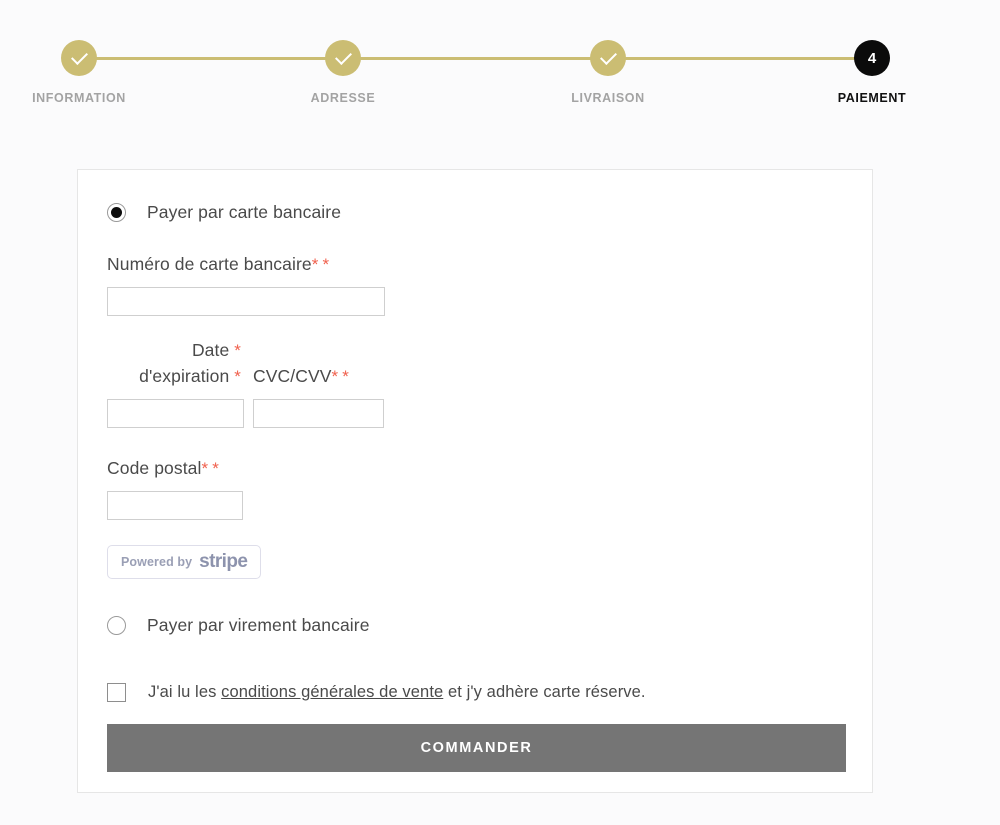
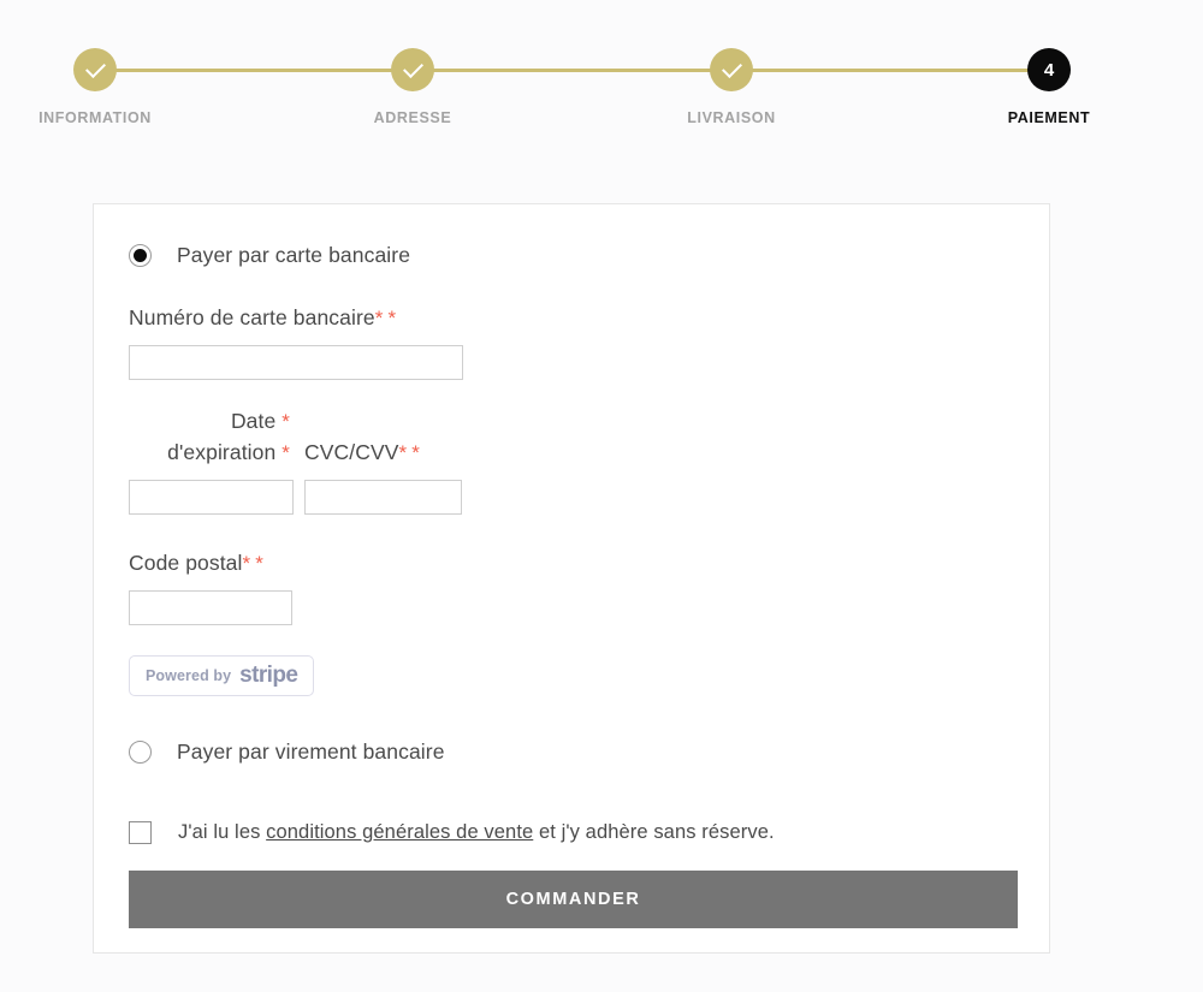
  INFORMATION
  ADRESSE
  LIVRAISON
  4
  PAIEMENT
  Payer par carte bancaire
  Numéro de carte bancaire* *
  Date *
  d'expiration *
  CVC/CVV* *
  Code postal* *
  Powered by
  stripe
  Payer par virement bancaire
- J'ai lu les conditions générales de vente et j'y adhère carte réserve.
+ J'ai lu les conditions générales de vente et j'y adhère sans réserve.
  COMMANDER
